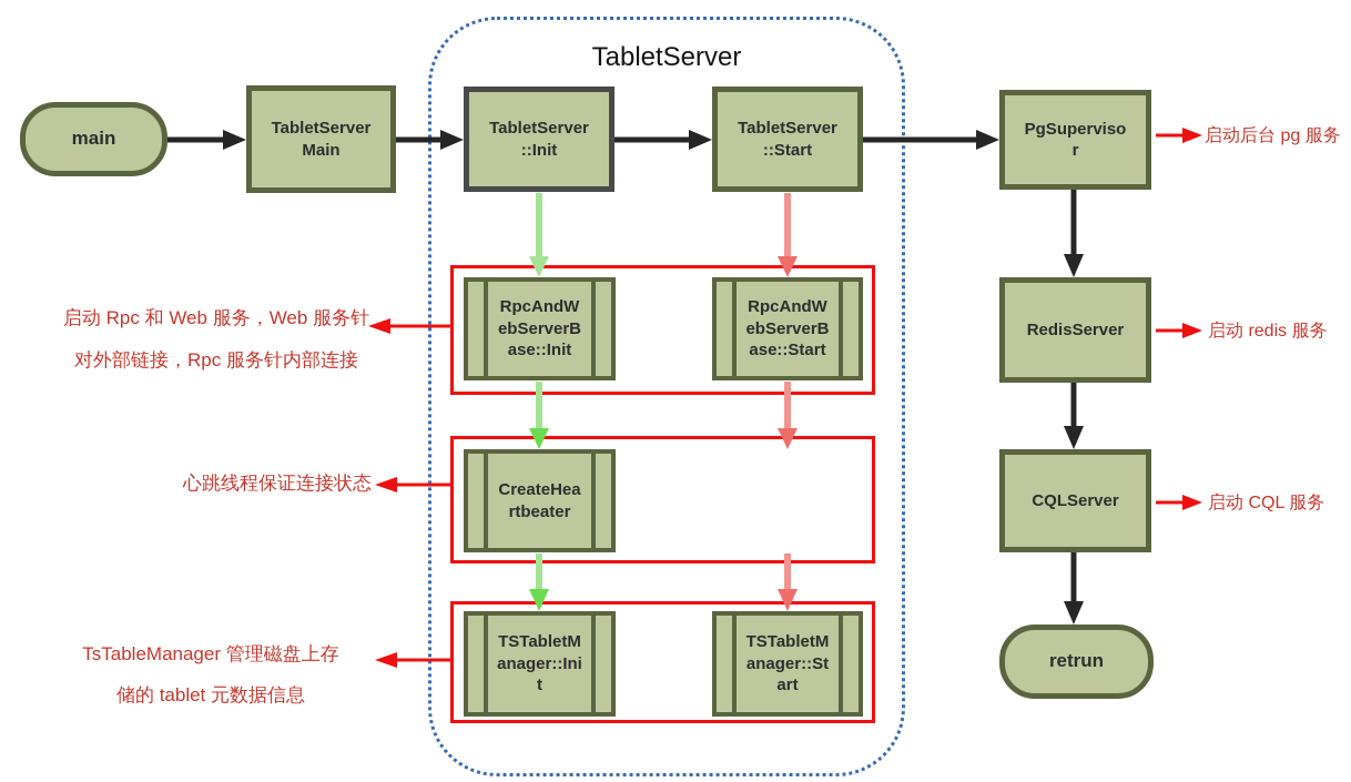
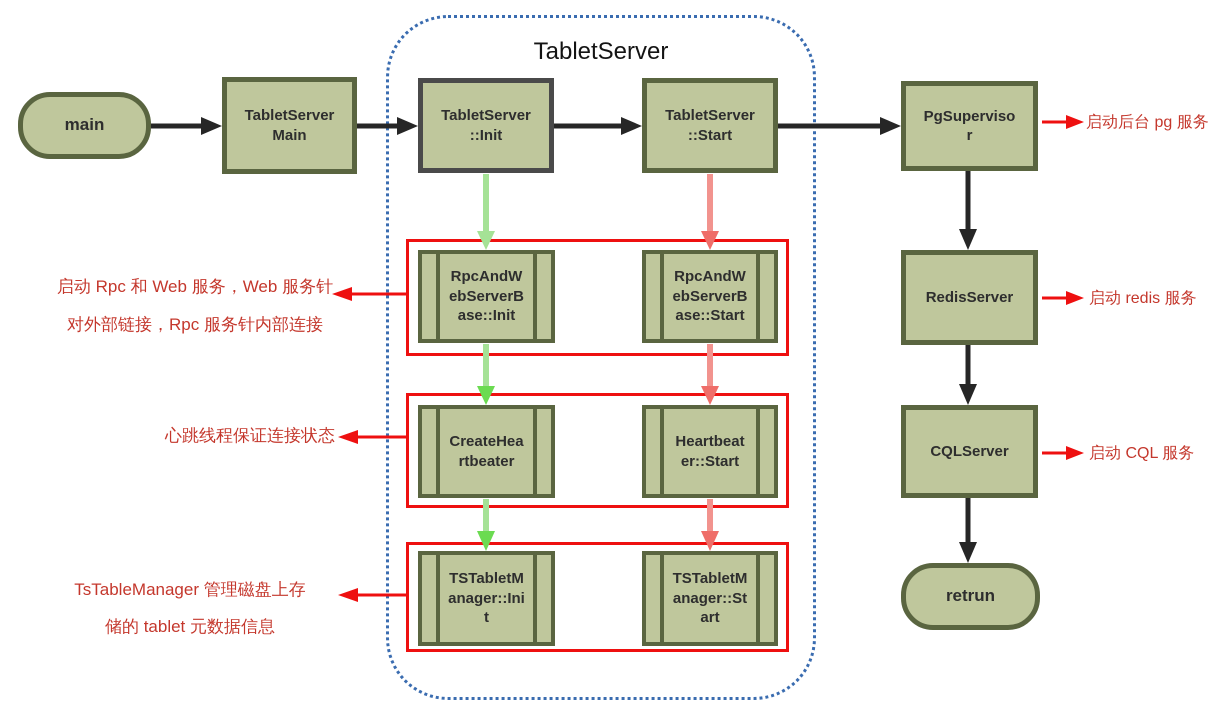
  TabletServer
  main
  TabletServer
  Main
  TabletServer
  ::Init
  TabletServer
  ::Start
  RpcAndW
  ebServerB
  ase::Init
  RpcAndW
  ebServerB
  ase::Start
  CreateHea
  rtbeater
+ Heartbeat
+ er::Start
  TSTabletM
  anager::Ini
  t
  TSTabletM
  anager::St
  art
  PgSuperviso
  r
  RedisServer
  CQLServer
  retrun
  启动 Rpc 和 Web 服务，Web 服务针
  对外部链接，Rpc 服务针内部连接
  心跳线程保证连接状态
  TsTableManager 管理磁盘上存
  储的 tablet 元数据信息
  启动后台 pg 服务
  启动 redis 服务
  启动 CQL 服务
